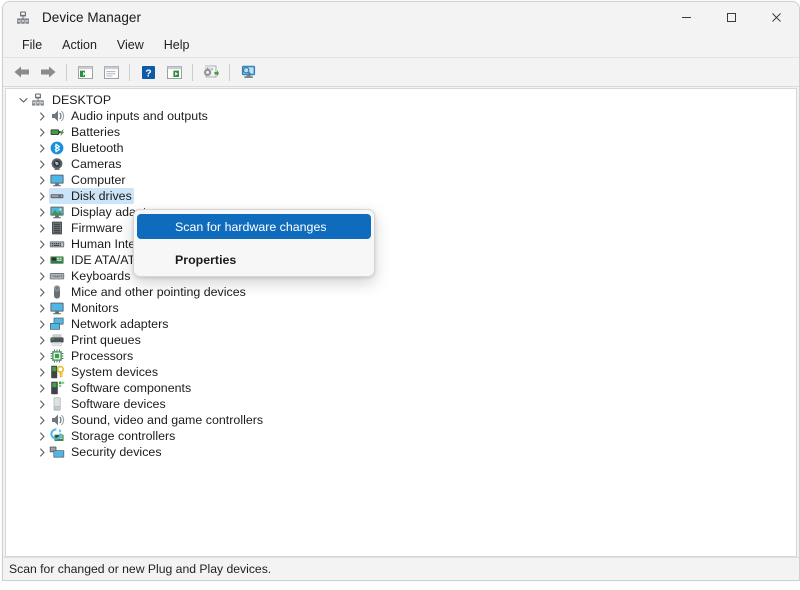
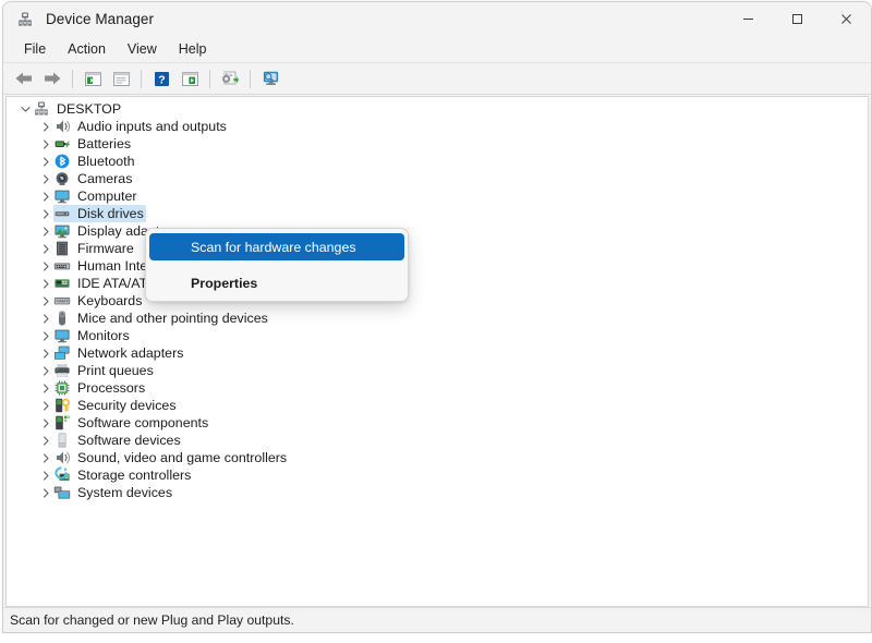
  Device Manager
  File
  Action
  View
  Help
  ?
  DESKTOP
  Audio inputs and outputs
  Batteries
  Bluetooth
  Cameras
  Computer
  Disk drives
  Firmware
  Keyboards
  Mice and other pointing devices
  Monitors
  Network adapters
  Print queues
  Processors
- System devices
+ Security devices
  Software components
  Software devices
  Sound, video and game controllers
  Storage controllers
- Security devices
+ System devices
- Scan for changed or new Plug and Play devices.
+ Scan for changed or new Plug and Play outputs.
  Scan for hardware changes
  Properties
